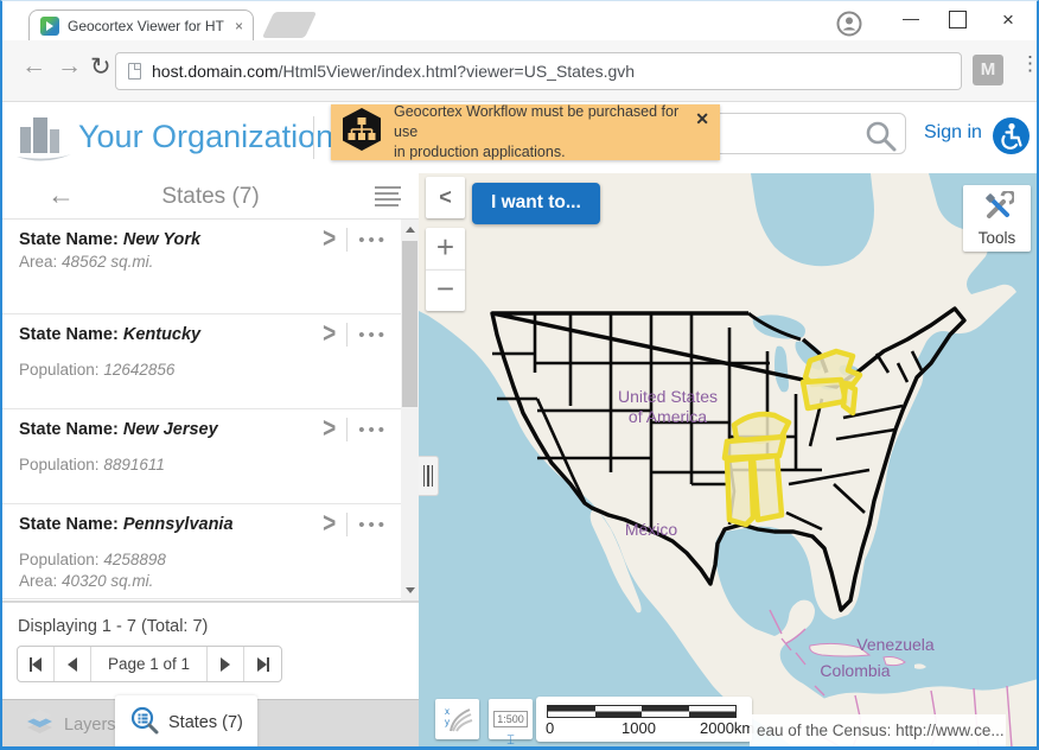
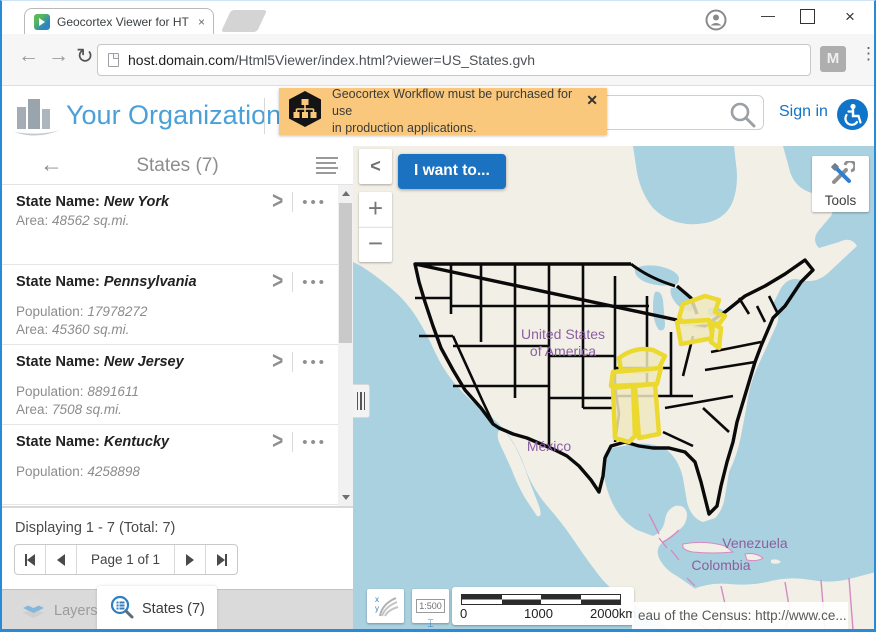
  Geocortex Viewer for HT
  ×
  —
  ×
  ←
  →
  ↻
  host.domain.com/Html5Viewer/index.html?viewer=US_States.gvh
  M
  ⋮
  Your Organization
  Geocortex Workflow must be purchased for use
  in production applications.
  ✕
  Sign in
  ←
  States (7)
  State Name: New York
  >
  •••
  Area: 48562 sq.mi.
- State Name: Kentucky
+ State Name: Pennsylvania
  >
  •••
- Population: 12642856
+ Population: 17978272
+ Area: 45360 sq.mi.
  State Name: New Jersey
  >
  •••
  Population: 8891611
+ Area: 7508 sq.mi.
- State Name: Pennsylvania
+ State Name: Kentucky
  >
  •••
  Population: 4258898
- Area: 40320 sq.mi.
  Displaying 1 - 7 (Total: 7)
  Page 1 of 1
  Layers
  States (7)
  United States
  of America
  México
  Venezuela
  Colombia
  <
  +
  −
  I want to...
  Tools
  x
  y
  1:500 ⌶
  0
  1000
  2000km
  eau of the Census: http://www.ce...
